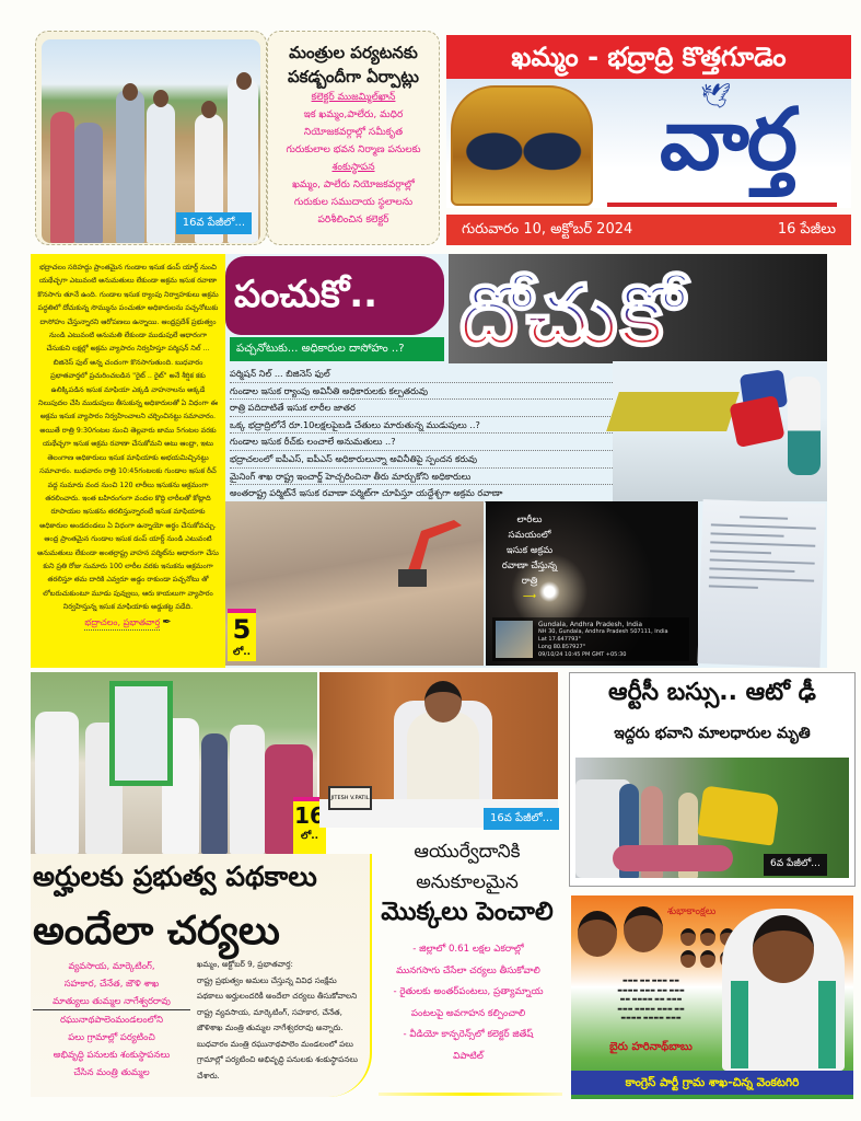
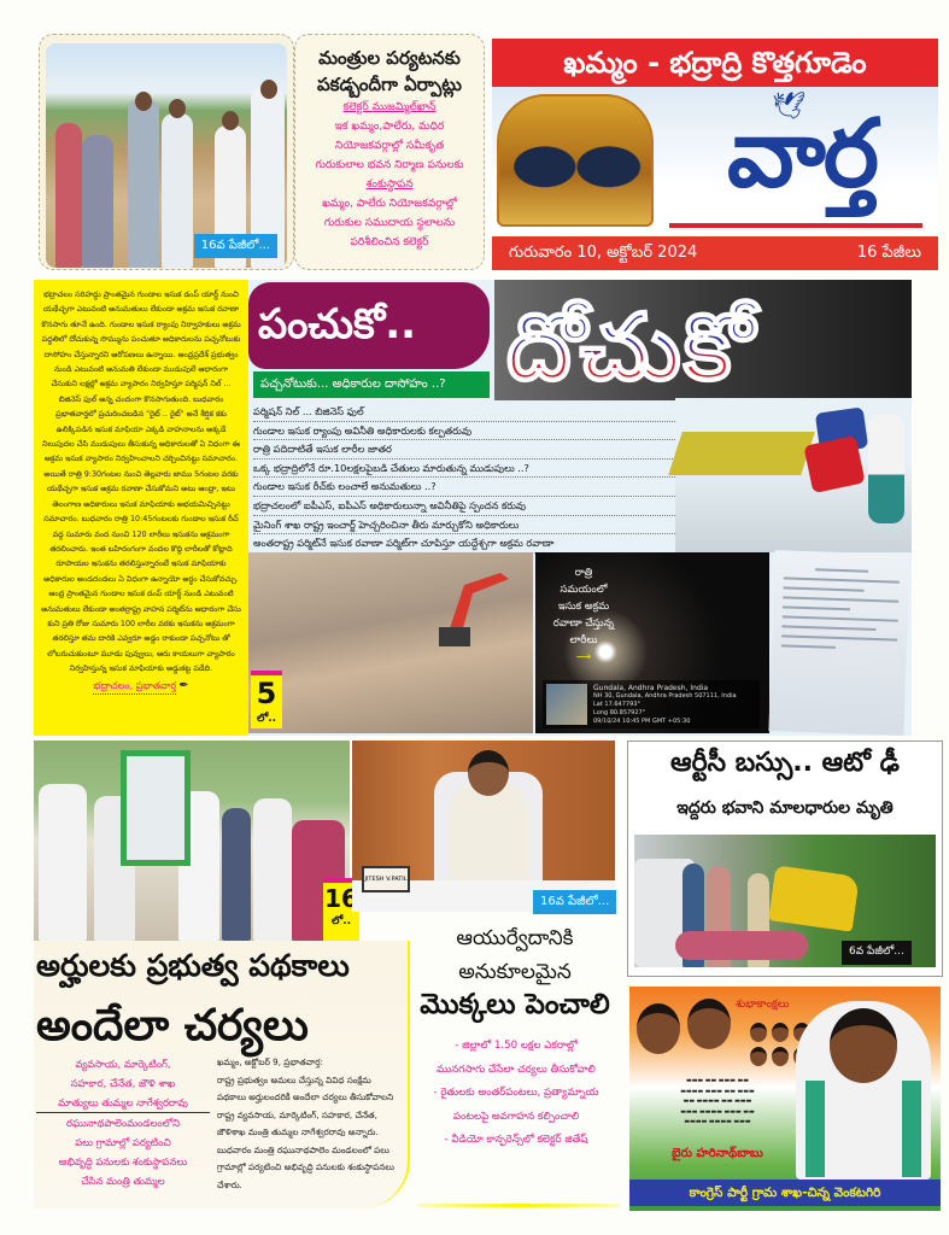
  16వ పేజీలో...
  మంత్రుల పర్యటనకు
  పకడ్బందీగా ఏర్పాట్లు
  కలెక్టర్ ముజమ్మిల్‌ఖాన్
  ఇక ఖమ్మం,పాలేరు, మధిర
  నియోజకవర్గాల్లో సమీకృత
  గురుకులాల భవన నిర్మాణ పనులకు
  శంకుస్థాపన
  ఖమ్మం, పాలేరు నియోజకవర్గాల్లో
  గురుకుల సముదాయ స్థలాలను
  పరిశీలించిన కలెక్టర్
  ఖమ్మం - భద్రాద్రి కొత్తగూడెం
  🕊
  వార్త
  గురువారం 10, అక్టోబర్ 2024
  16 పేజీలు
  భద్రాచలం సరిహద్దు ప్రాంతమైన గుండాల ఇసుక డంప్ యార్డ్ నుంచి కొనసాగు తూనే ఉంది. గుండాల ఇసుక ర్యాంపు నిర్వాహకులు అక్రమ పద్ధతిలో దోచుకున్న సొమ్మును పంచుతూ అధికారులను పచ్చనోటుకు దాసోహం చేస్తున్నారని ఆరోపణలు ఉన్నాయి. ఆంధ్రప్రదేశ్ ప్రభుత్వం నుండి ఎటువంటి అనుమతి లేకుండా ముడుపులే ఆధారంగా చేసుకుని లక్షల్లో అక్రమ వ్యాపారం నిర్వహిస్తూ పర్మిషన్ నిల్ ... బిజినెస్ ఫుల్ అన్న చందంగా కొనసాగుతుంది. బుధవారం ప్రభాతవార్తలో ప్రచురించబడిన "రైట్ .. రైట్" అనే శీర్షిక కకు ఉలిక్కిపడిన ఇసుక మాఫియా ఎక్కడి వాహనాలను అక్కడే నిలుపుదల చేసి ముడుపులు తీసుకున్న అధికారులతో ఏ విధంగా ఈ అక్రమ ఇసుక వ్యాపారం నిర్వహించాలని చర్చించినట్టు సమాచారం. అయితే రాత్రి 9:30గంటల నుంచి తెల్లవారు జాము 5గంటల వరకు యథేచ్ఛగా ఇసుక అక్రమ రవాణా చేసుకోమని అటు ఆంధ్రా, ఇటు తెలంగాణ అధికారులు ఇసుక మాఫియాకు అభయమిచ్చినట్టు సమాచారం. బుధవారం రాత్రి 10:45గంటలకు గుండాల ఇసుక రీచ్ వద్ద సుమారు వంద నుంచి 120 లారీలు ఇసుకను అక్రమంగా తరలించారు. ఇంత బహిరంగంగా వందల కొద్ది లారీలతో కోట్లాది రూపాయల ఇసుకను తరలిస్తున్నారంటే ఇసుక మాఫియాకు అధికారుల అండదండలు ఏ విధంగా ఉన్నాయో అర్థం చేసుకోవచ్చు. ఆంధ్ర ప్రాంతమైన గుండాల ఇసుక డంప్ యార్డ్ నుండి ఎటువంటి అనుమతులు లేకుండా అంతర్రాష్ట్ర వాహన పర్మిట్‌ను ఆధారంగా చేసు కుని ప్రతి రోజు సుమారు 100 లారీల వరకు ఇసుకను అక్రమంగా తరలిస్తూ తమ దారికి ఎవ్వరూ అడ్డం రాకుండా పచ్చనోటు తో లోబరుచుకుంటూ మూడు పువ్వులు, ఆరు కాయలుగా వ్యాపారం నిర్వహిస్తున్న ఇసుక మాఫియాకు అడ్డుకట్ట పడేది.
  భద్రాచలం, ప్రభాతవార్త ✒
  పంచుకో..
  దోచుకో
  పచ్చనోటుకు... అధికారుల దాసోహం ..?
  పర్మిషన్ నిల్ ... బిజినెస్ ఫుల్
  గుండాల ఇసుక ర్యాంపు అవినీతి అధికారులకు కల్పతరువు
  రాత్రి పదిదాటితే ఇసుక లారీల జాతర
  ఒక్క భద్రాద్రిలోనే రూ.10లక్షలపైబడి చేతులు మారుతున్న ముడుపులు ..?
  గుండాల ఇసుక రీచ్‌కు లంచాలే అనుమతులు ..?
  భద్రాచలంలో ఐపీఎస్, ఐపీఎస్ అధికారులున్నా అవినీతిపై స్పందన కరువు
  మైనింగ్ శాఖ రాష్ట్ర ఇంచార్జ్ హెచ్చరించినా తీరు మార్చుకోని అధికారులు
  అంతరాష్ట్ర పర్మిట్‌నే ఇసుక రవాణా పర్మిట్‌గా చూపిస్తూ యద్దేశ్చగా అక్రమ రవాణా
- లారీలు
+ రాత్రి
  సమయంలో
  ఇసుక అక్రమ
  రవాణా చేస్తున్న
- రాత్రి
+ లారీలు
  ⟶
  5
  లో..
  16
  లో..
  అర్హులకు ప్రభుత్వ పథకాలు
  అందేలా చర్యలు
  వ్యవసాయ, మార్కెటింగ్,
  సహకార, చేనేత, జౌళి శాఖ
  మాత్యులు తుమ్మల నాగేశ్వరరావు
  రఘునాథపాలెంమండలంలోని
  పలు గ్రామాల్లో పర్యటించి
  అభివృద్ధి పనులకు శంకుస్థాపనలు
  చేసిన మంత్రి తుమ్మల
  ఖమ్మం, అక్టోబర్ 9, ప్రభాతవార్త:
  రాష్ట్ర ప్రభుత్వం అమలు చేస్తున్న వివిధ సంక్షేమ పథకాలు అర్హులందరికీ అందేలా చర్యలు తీసుకోవాలని రాష్ట్ర వ్యవసాయ, మార్కెటింగ్, సహకార, చేనేత, జౌళిశాఖ మంత్రి తుమ్మల నాగేశ్వరరావు అన్నారు. బుధవారం మంత్రి రఘునాథపాలెం మండలంలో పలు గ్రామాల్లో పర్యటించి అభివృద్ధి పనులకు శంకుస్థాపనలు చేశారు.
  16వ పేజీలో...
  ఆయుర్వేదానికి
  అనుకూలమైన
  మొక్కలు పెంచాలి
- - జిల్లాలో 0.61 లక్షల ఎకరాల్లో
+ - జిల్లాలో 1.50 లక్షల ఎకరాల్లో
  మునగసాగు చేసేలా చర్యలు తీసుకోవాలి
  - రైతులకు అంతర్‌పంటలు, ప్రత్యామ్నాయ
  పంటలపై అవగాహన కల్పించాలి
  - వీడియో కాన్ఫరెన్స్‌లో కలెక్టర్ జితేష్
- విపాటిల్
  ఆర్టీసీ బస్సు.. ఆటో ఢీ
  ఇద్దరు భవాని మాలధారుల మృతి
  6వ పేజీలో...
  శుభాకాంక్షలు
  బైరు హరినాథ్‌బాబు
  కాంగ్రెస్ పార్టీ గ్రామ శాఖ-చిన్న వెంకటగిరి
